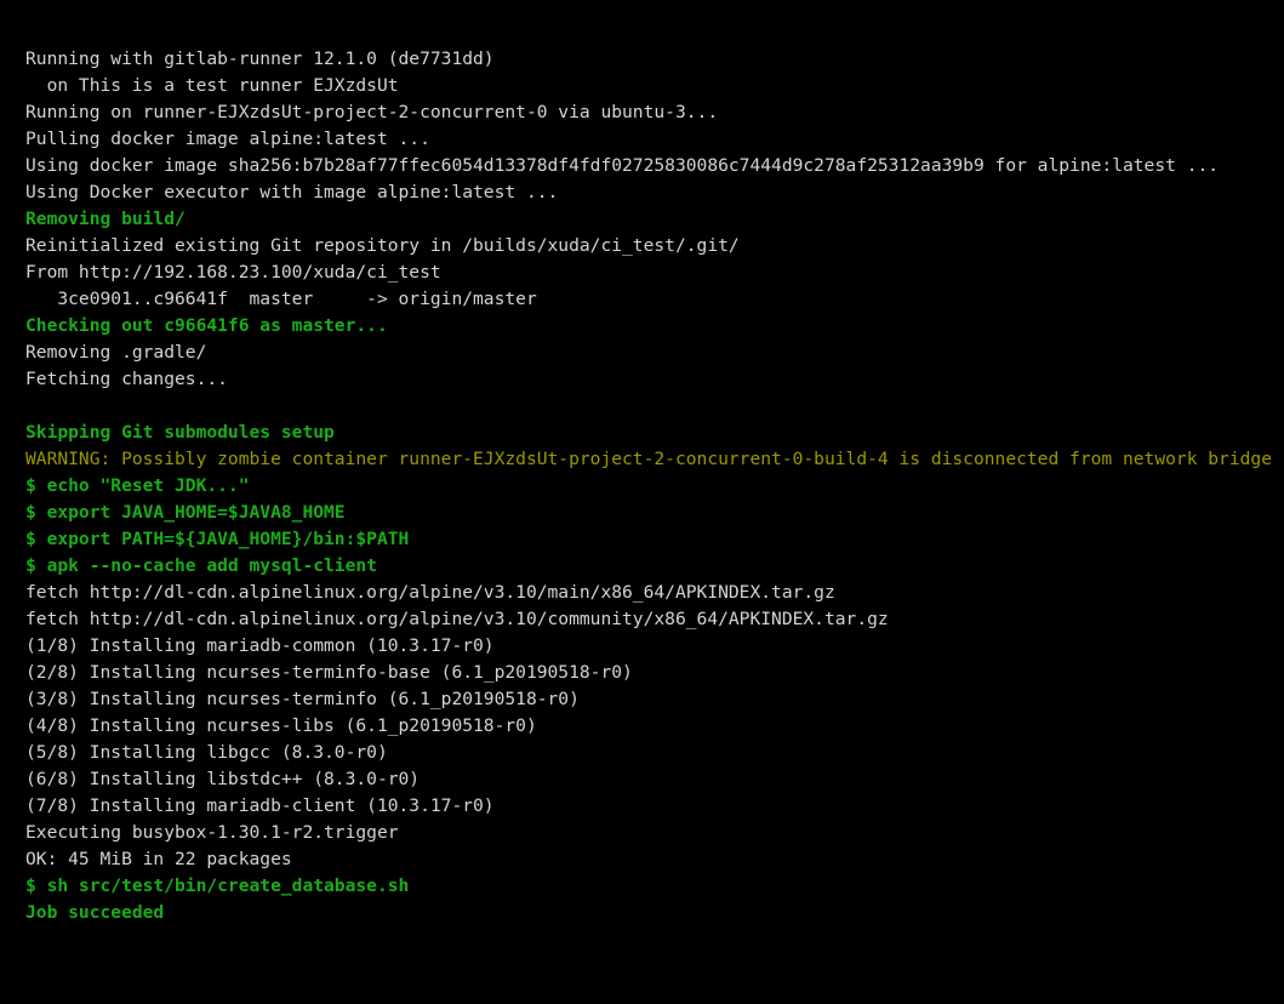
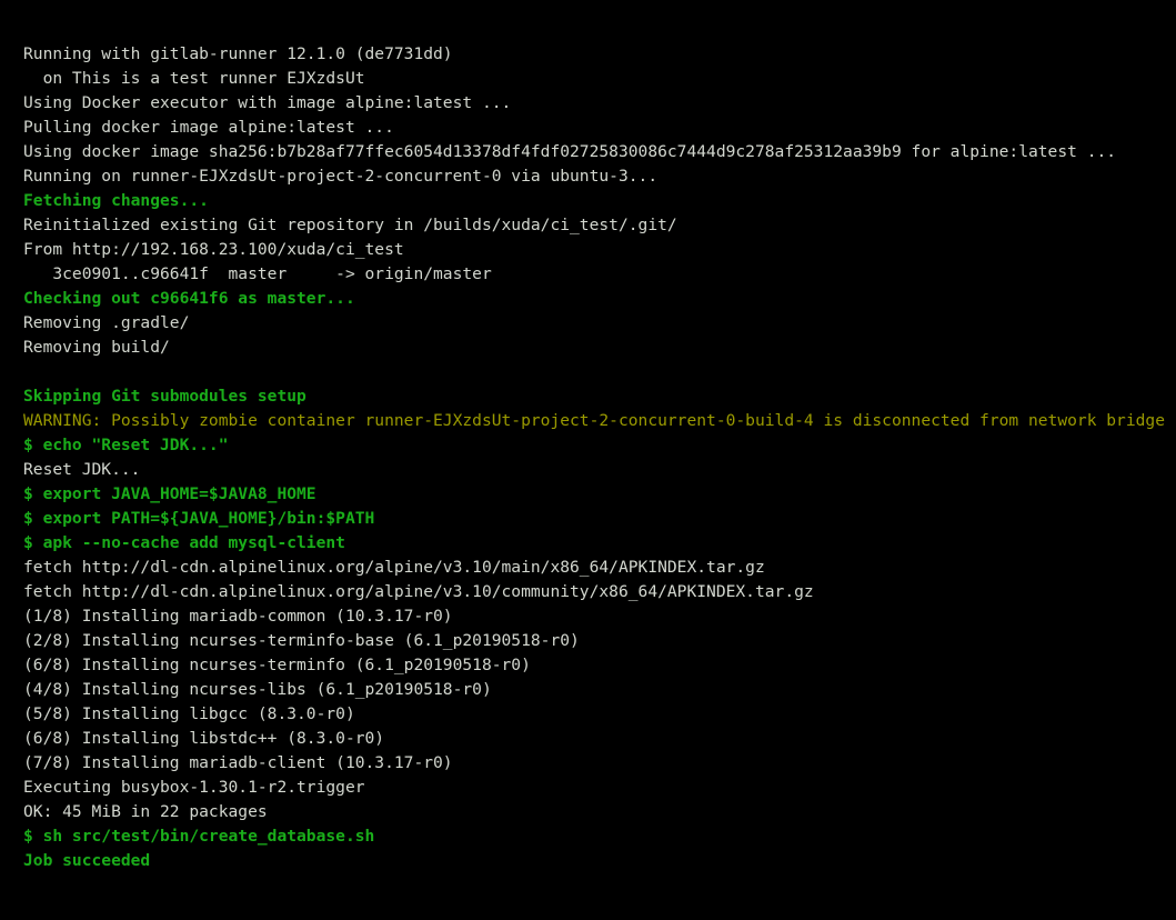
  Running with gitlab-runner 12.1.0 (de7731dd)
  on This is a test runner EJXzdsUt
- Running on runner-EJXzdsUt-project-2-concurrent-0 via ubuntu-3...
+ Using Docker executor with image alpine:latest ...
  Pulling docker image alpine:latest ...
  Using docker image sha256:b7b28af77ffec6054d13378df4fdf02725830086c7444d9c278af25312aa39b9 for alpine:latest ...
- Using Docker executor with image alpine:latest ...
+ Running on runner-EJXzdsUt-project-2-concurrent-0 via ubuntu-3...
- Removing build/
+ Fetching changes...
  Reinitialized existing Git repository in /builds/xuda/ci_test/.git/
  From http://192.168.23.100/xuda/ci_test
  3ce0901..c96641f master -> origin/master
  Checking out c96641f6 as master...
  Removing .gradle/
- Fetching changes...
+ Removing build/
  Skipping Git submodules setup
  WARNING: Possibly zombie container runner-EJXzdsUt-project-2-concurrent-0-build-4 is disconnected from network bridge
  $ echo "Reset JDK..."
+ Reset JDK...
  $ export JAVA_HOME=$JAVA8_HOME
  $ export PATH=${JAVA_HOME}/bin:$PATH
  $ apk --no-cache add mysql-client
  fetch http://dl-cdn.alpinelinux.org/alpine/v3.10/main/x86_64/APKINDEX.tar.gz
  fetch http://dl-cdn.alpinelinux.org/alpine/v3.10/community/x86_64/APKINDEX.tar.gz
  (1/8) Installing mariadb-common (10.3.17-r0)
  (2/8) Installing ncurses-terminfo-base (6.1_p20190518-r0)
- (3/8) Installing ncurses-terminfo (6.1_p20190518-r0)
+ (6/8) Installing ncurses-terminfo (6.1_p20190518-r0)
  (4/8) Installing ncurses-libs (6.1_p20190518-r0)
  (5/8) Installing libgcc (8.3.0-r0)
  (6/8) Installing libstdc++ (8.3.0-r0)
  (7/8) Installing mariadb-client (10.3.17-r0)
  Executing busybox-1.30.1-r2.trigger
  OK: 45 MiB in 22 packages
  $ sh src/test/bin/create_database.sh
  Job succeeded
